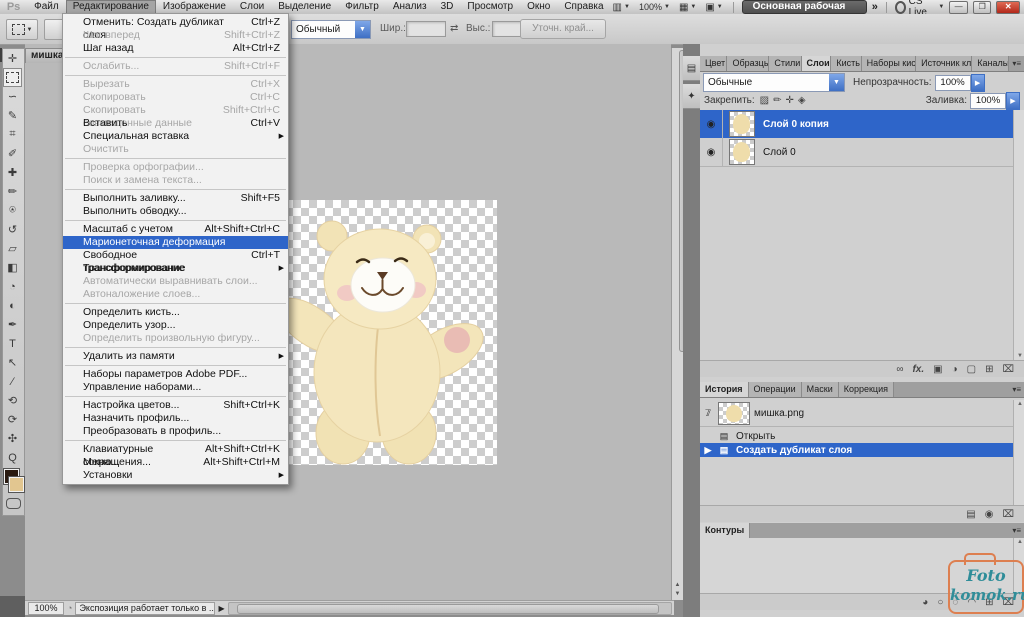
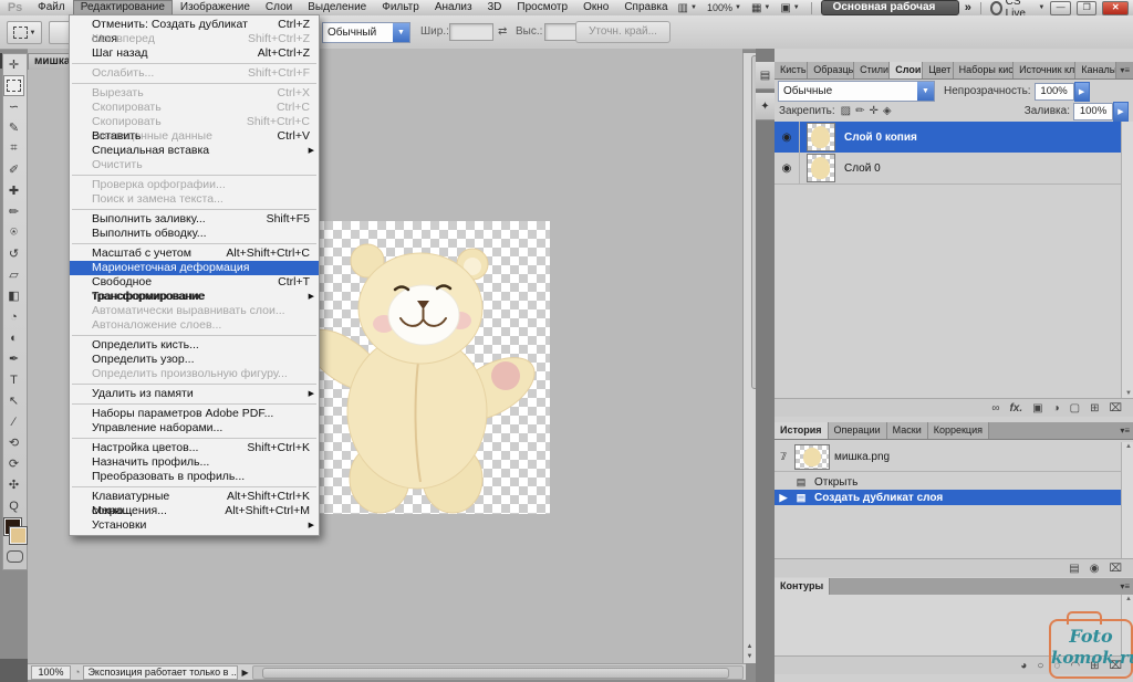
  Ps
  Файл
  Редактирование
  Изображение
  Слои
  Выделение
  Фильтр
  Анализ
  3D
  Просмотр
  Окно
  Справка
  ▥
  100%
  ▦
  ▣
  Основная рабочая
  »
  CS Live
  —
  ❐
  ✕
  Обычный
  Шир.:
  ⇄
  Выс.:
  Уточн. край...
  мишка
  100%
  ◔
  Экспозиция работает только в ...
  ▶
  ✛
  ∽
  ✎
  ⌗
  ✐
  ✚
  ✏
  ⍟
  ↺
  ▱
  ◧
  ◔
  ◐
  ✒
  T
  ↖
  ∕
  ⟲
  ⟳
  ✣
  Q
  ▤
  ✦
- Цвет
+ Кисть
  Образцы
  Стили
  Слои
- Кисть
+ Цвет
  Наборы кис
  Источник кл
  Каналы
  ▾≡
  Обычные
  Непрозрачность:
  100%
  Закрепить:
  ▨
  ✏
  ✛
  ◈
  Заливка:
  100%
  ◉
  Слой 0 копия
  ◉
  Слой 0
  ∞
  fx.
  ▣
  ◑
  ▢
  ⊞
  ⌧
  История
  Операции
  Маски
  Коррекция
  ▾≡
  𝟟
  мишка.png
  ▤
  Открыть
  ▶
  ▤
  Создать дубликат слоя
  ▤
  ◉
  ⌧
  Контуры
  ▾≡
  ◕
  ○
  ◌
  ◠
  ⊞
  ⌧
  Foto
  komok.r
  Отменить: Создать дубликат слоя
  Ctrl+Z
  Шаг вперед
  Shift+Ctrl+Z
  Шаг назад
  Alt+Ctrl+Z
  Ослабить...
  Shift+Ctrl+F
  Вырезать
  Ctrl+X
  Скопировать
  Ctrl+C
  Скопировать совмещенные данные
  Shift+Ctrl+C
  Вставить
  Ctrl+V
  Специальная вставка
  Очистить
  Проверка орфографии...
  Поиск и замена текста...
  Выполнить заливку...
  Shift+F5
  Выполнить обводку...
  Alt+Shift+Ctrl+C
  Марионеточная деформация
  Свободное трансформирование
  Ctrl+T
  Трансформирование
  Автоматически выравнивать слои...
  Автоналожение слоев...
  Определить кисть...
  Определить узор...
  Определить произвольную фигуру...
  Удалить из памяти
  Наборы параметров Adobe PDF...
  Управление наборами...
  Настройка цветов...
  Shift+Ctrl+K
  Назначить профиль...
  Преобразовать в профиль...
  Клавиатурные сокращения...
  Alt+Shift+Ctrl+K
  Меню...
  Alt+Shift+Ctrl+M
  Установки
